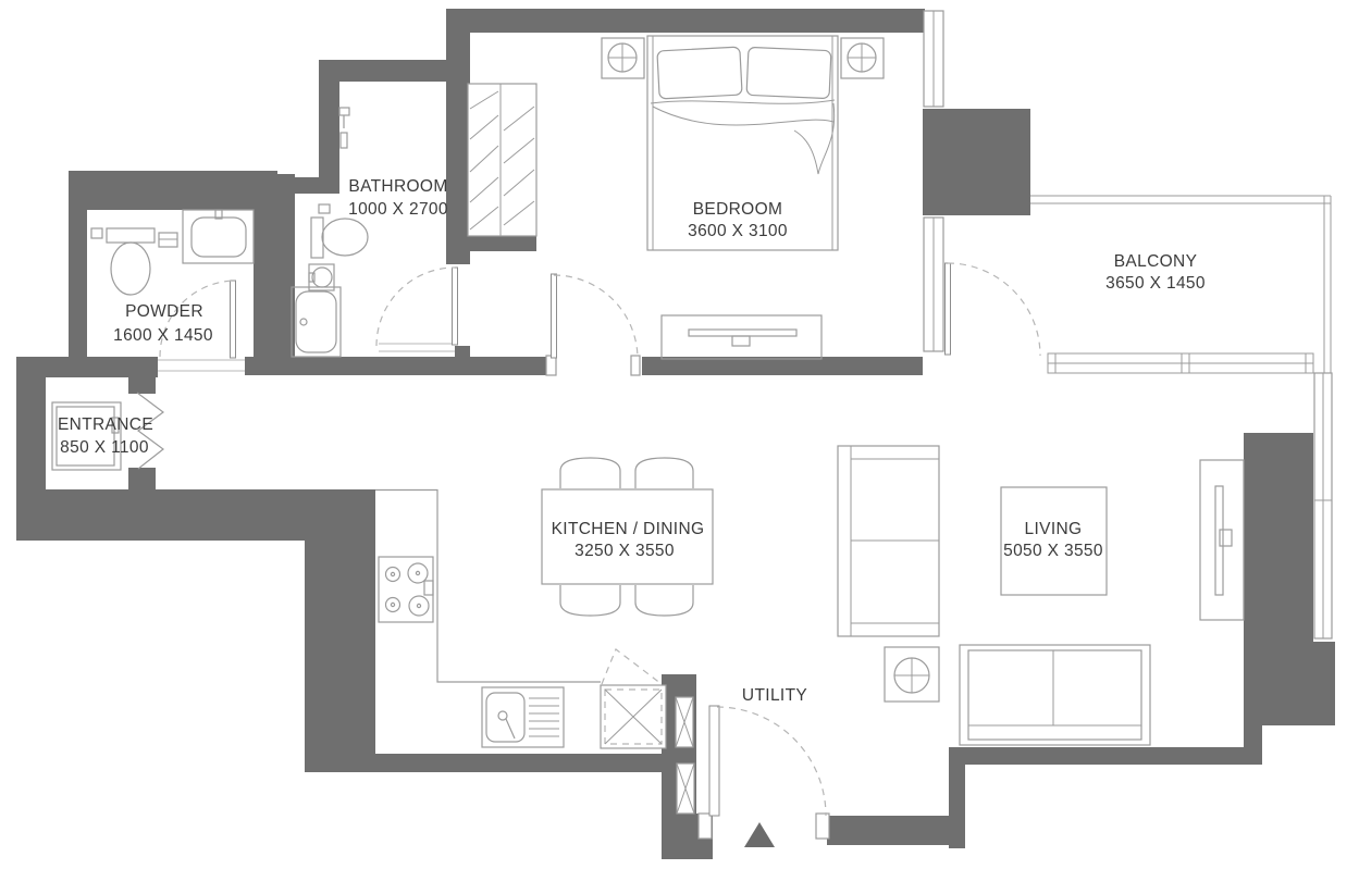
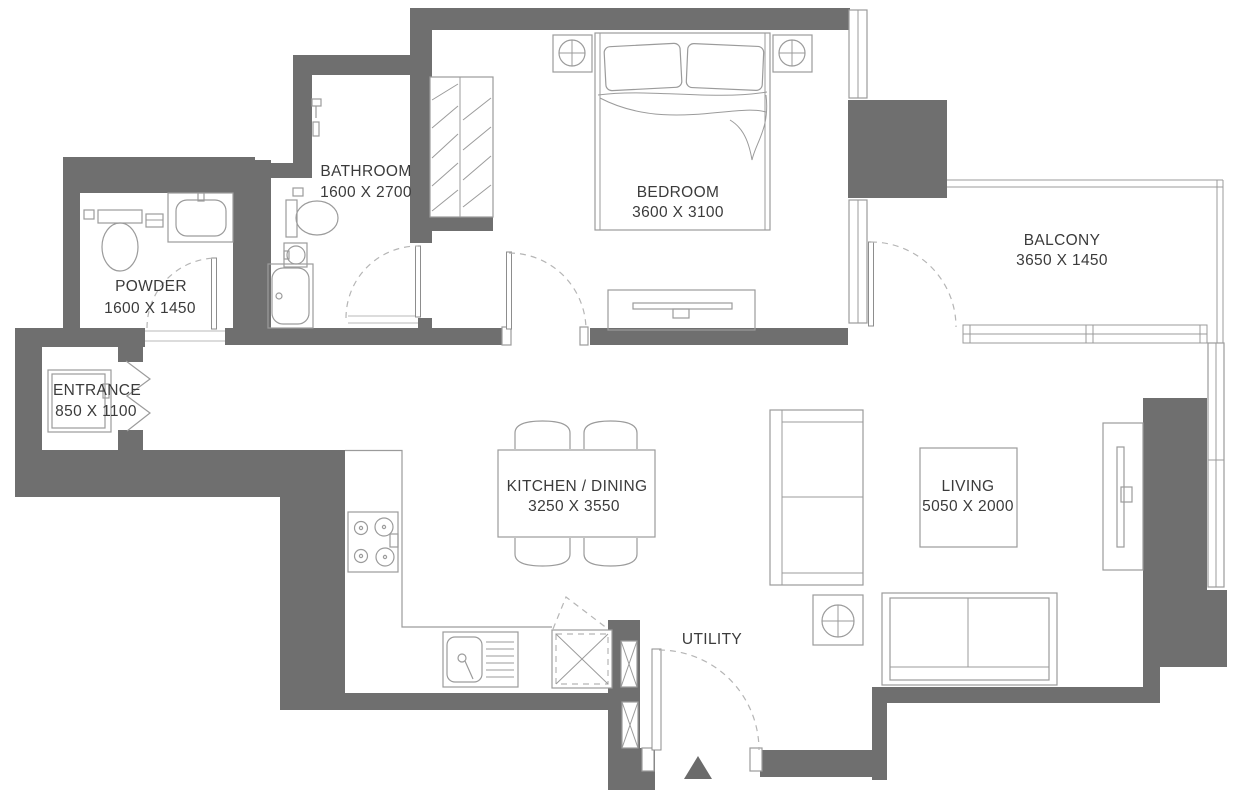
  BATHROOM
- 1000 X 2700
+ 1600 X 2700
  BEDROOM
  3600 X 3100
  BALCONY
  3650 X 1450
  POWDER
  1600 X 1450
  ENTRANCE
  850 X 1100
  KITCHEN / DINING
  3250 X 3550
  LIVING
- 5050 X 3550
+ 5050 X 2000
  UTILITY
